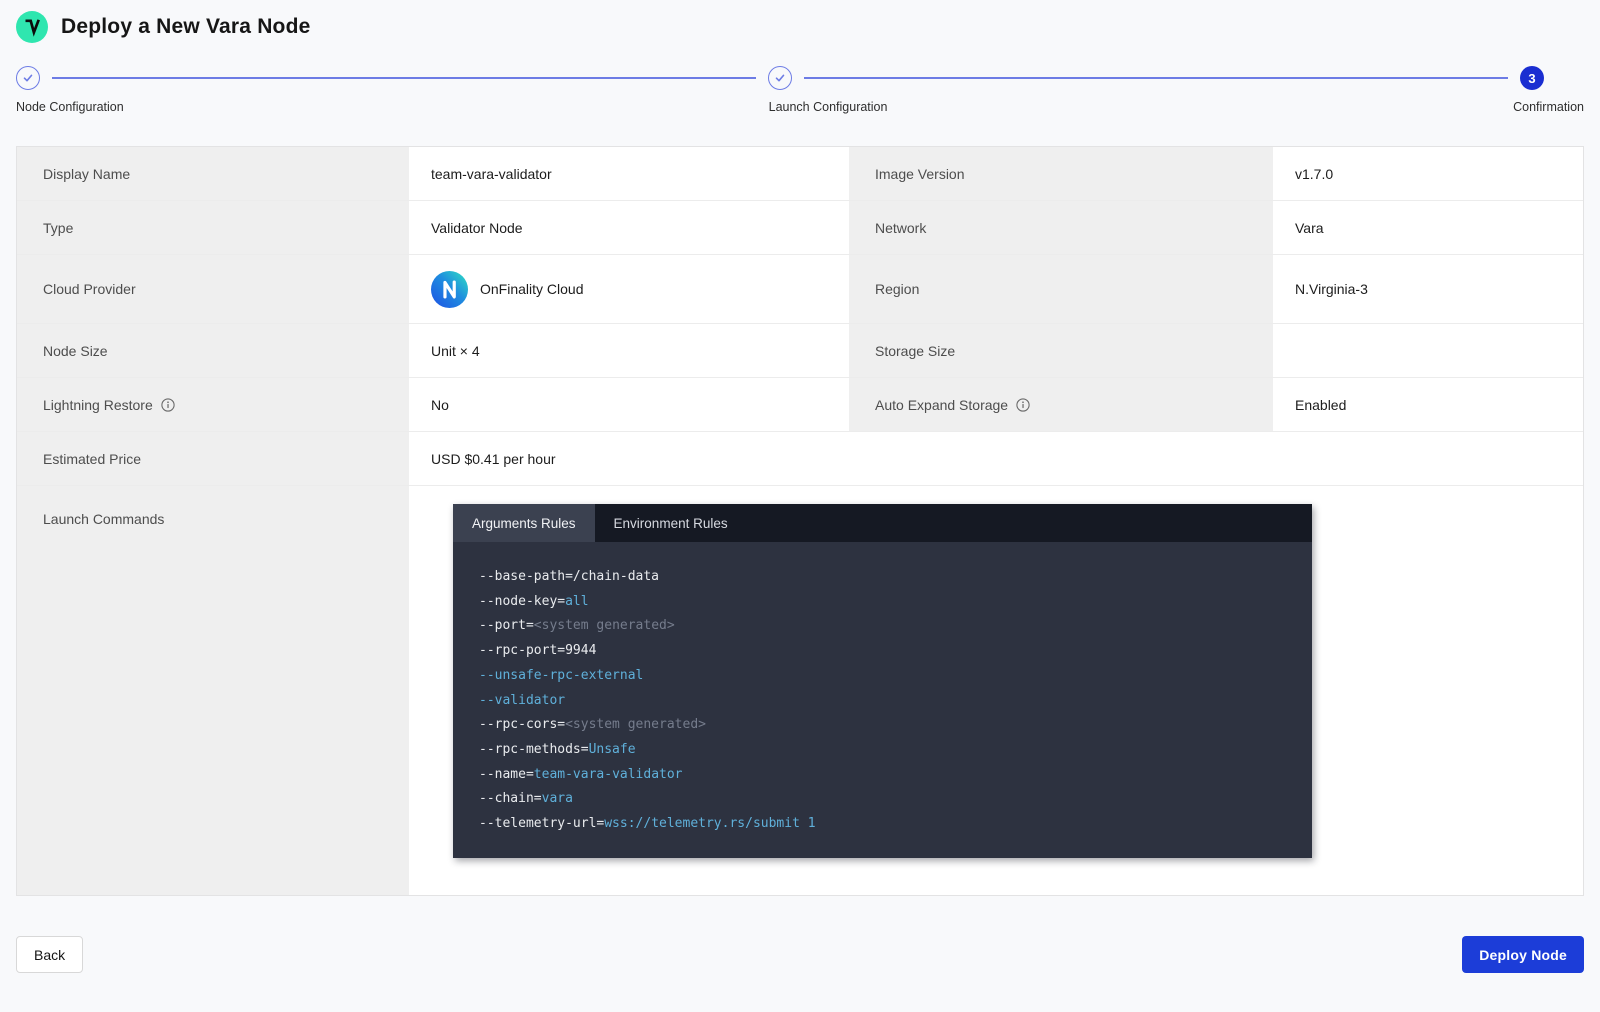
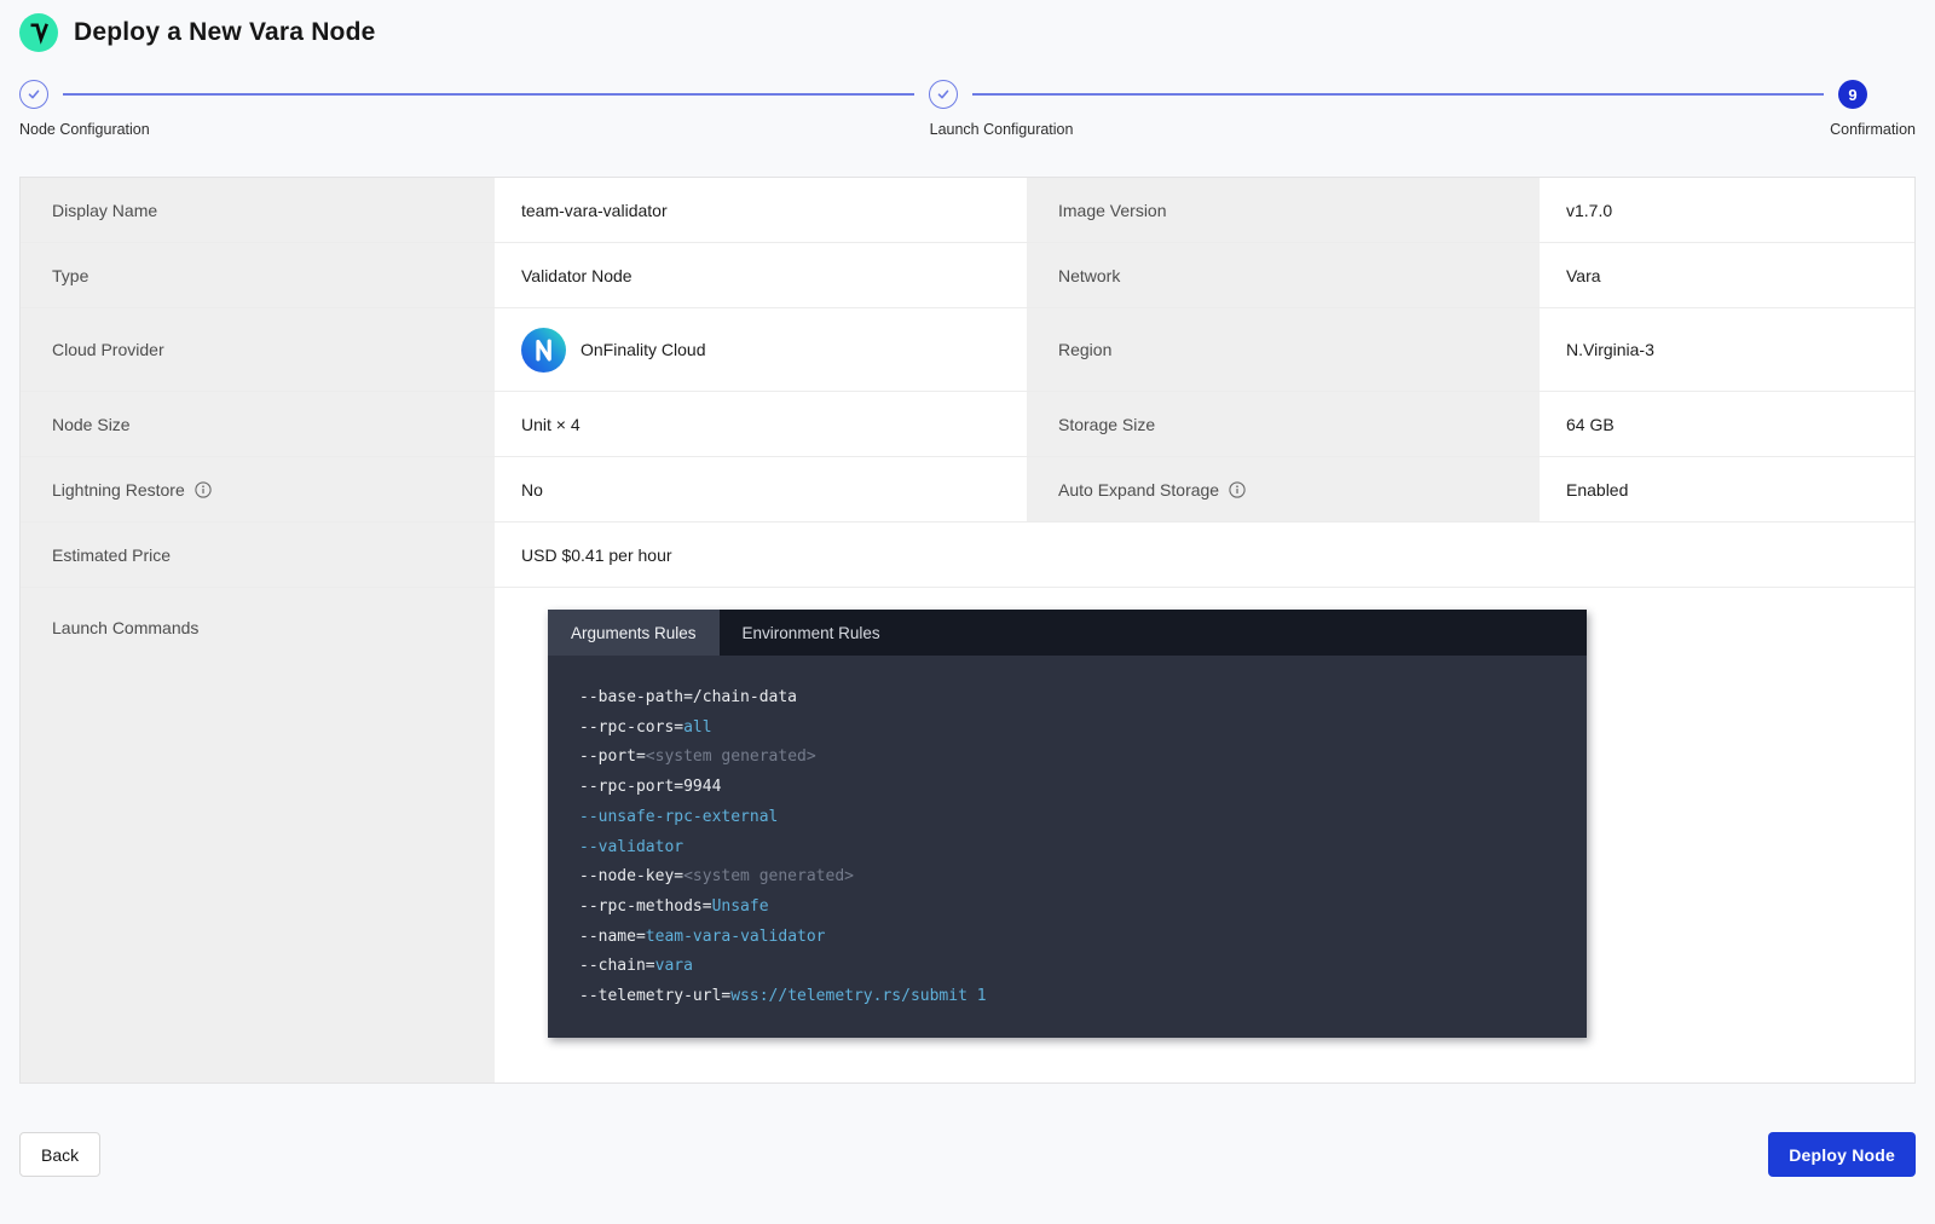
  Deploy a New Vara Node
- 3
+ 9
  Node Configuration
  Launch Configuration
  Confirmation
  Display Name
  team-vara-validator
  Image Version
  v1.7.0
  Type
  Validator Node
  Network
  Vara
  Cloud Provider
  OnFinality Cloud
  Region
  N.Virginia-3
  Node Size
  Unit × 4
  Storage Size
+ 64 GB
  Lightning Restore
  No
  Auto Expand Storage
  Enabled
  Estimated Price
  USD $0.41 per hour
  Launch Commands
  Arguments Rules
  Environment Rules
  --base-path=/chain-data
- --node-key=all
+ --rpc-cors=all
  --port=<system generated>
  --rpc-port=9944
  --unsafe-rpc-external
  --validator
- --rpc-cors=<system generated>
+ --node-key=<system generated>
  --rpc-methods=Unsafe
  --name=team-vara-validator
  --chain=vara
  --telemetry-url=wss://telemetry.rs/submit 1
  Back
  Deploy Node
